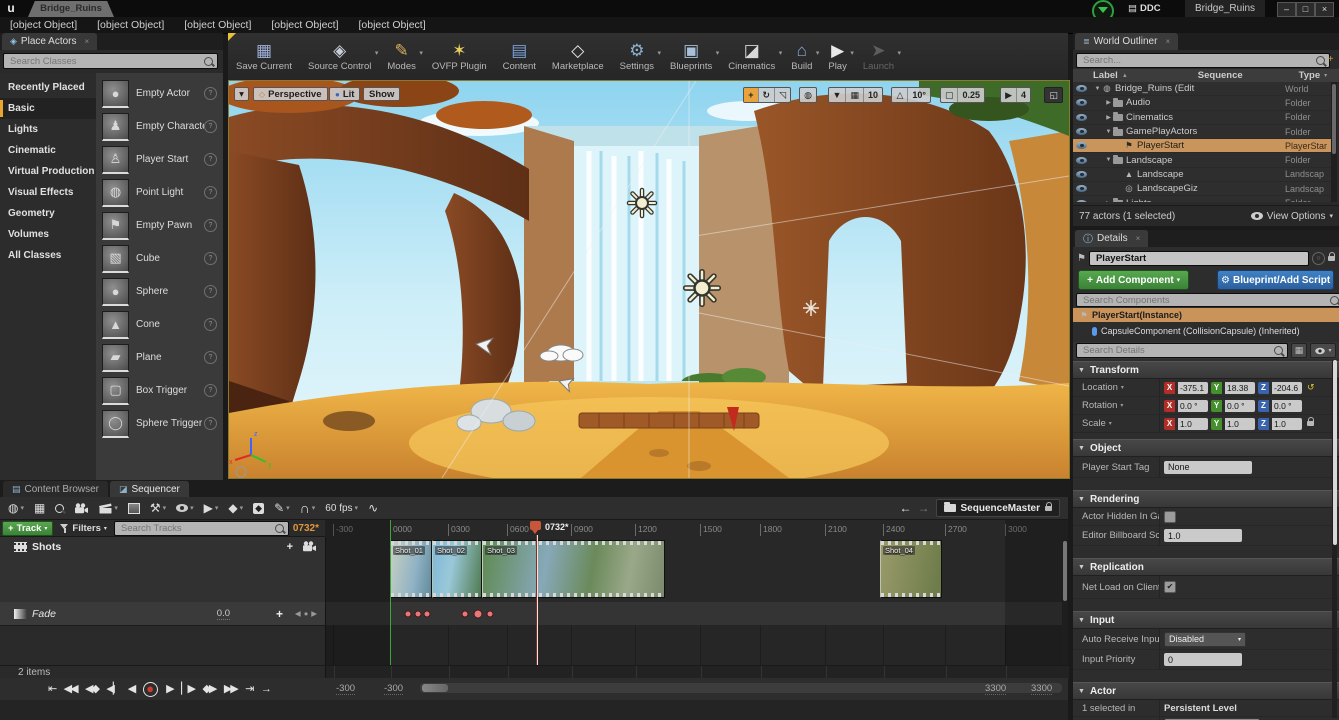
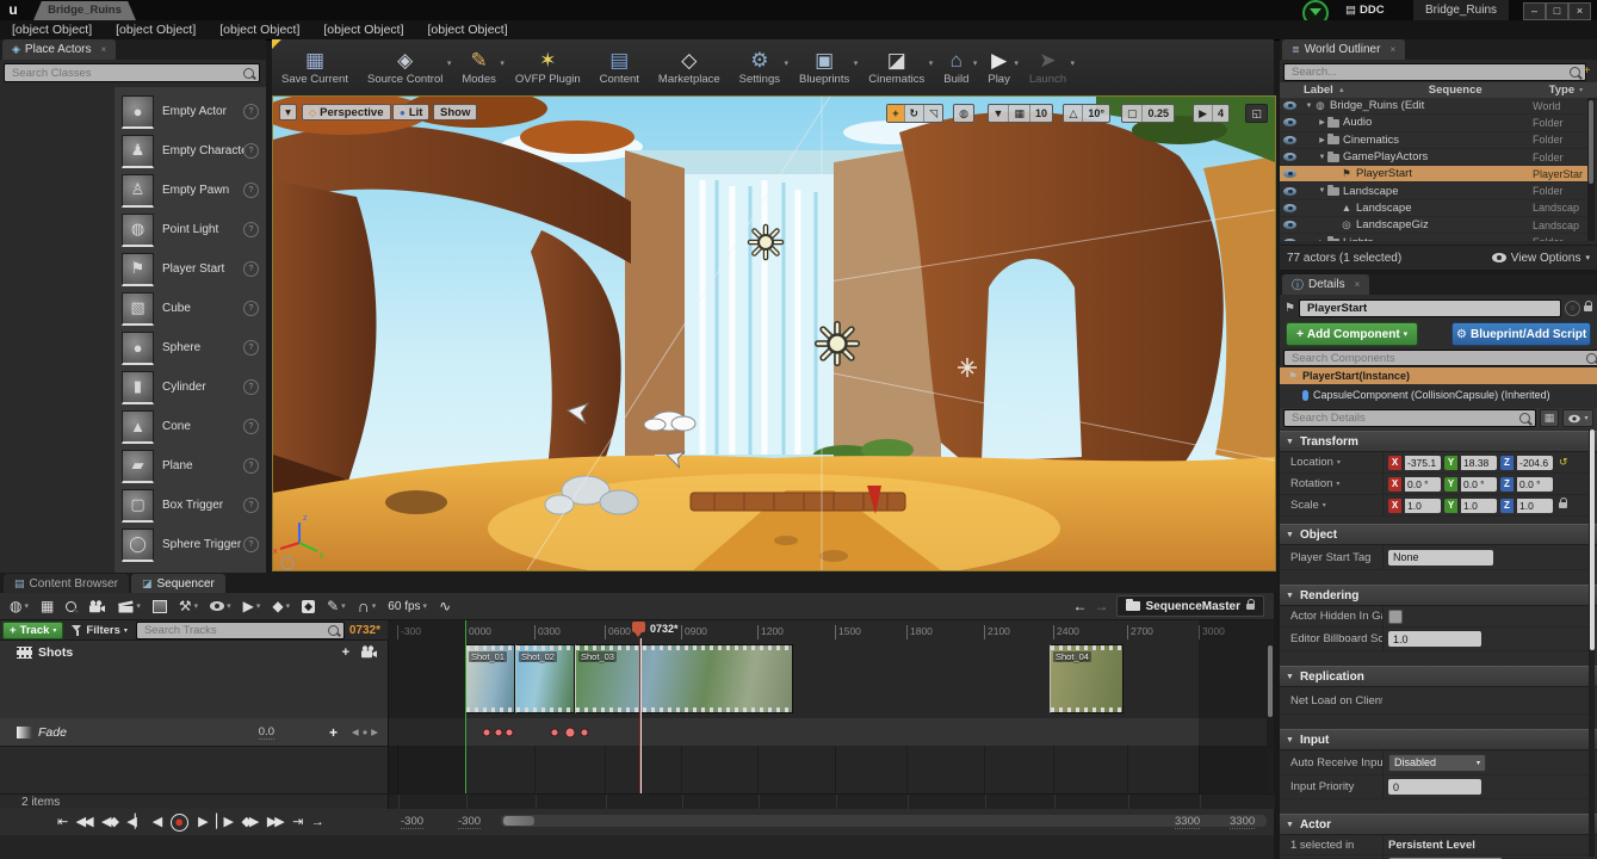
  u
  Bridge_Ruins
  ▤
  DDC
  Bridge_Ruins
  –
  □
  ×
  [object Object]
  [object Object]
  [object Object]
  [object Object]
  [object Object]
  ◈
  Place Actors
  ×
  Search Classes
- Recently Placed
- Basic
- Lights
- Cinematic
- Virtual Production
- Visual Effects
- Geometry
- Volumes
- All Classes
  ●
  Empty Actor
  ♟
  Empty Charact
  ♙
- Player Start
+ Empty Pawn
  ◍
  Point Light
  ⚑
- Empty Pawn
+ Player Start
  ▧
  Cube
  ●
  Sphere
+ ▮
+ Cylinder
  ▲
  Cone
  ▰
  Plane
  ▢
  Box Trigger
  ◯
  Sphere Trigger
  ▦
  Save Current
  ◈
  Source Control
  ✎
  Modes
  ✶
  OVFP Plugin
  ▤
  Content
  ◇
  Marketplace
  ⚙
  Settings
  ▣
  Blueprints
  ◪
  Cinematics
  ⌂
  Build
  ▶
  Play
  ➤
  Launch
  ▾
  ◇
  Perspective
  ●
  Lit
  Show
  +
  ↻
  ◹
  ◍
  ▼
  ▦
  10
  △
  10°
  ▢
  0.25
  ▶
  4
  ◱
  ≣
  World Outliner
  ×
  Search...
  +
  Label
  Sequence
  Type
  Bridge_Ruins (Edit
  World
  Audio
  Folder
  Cinematics
  Folder
  GamePlayActors
  Folder
  PlayerStart
  PlayerStar
  Landscape
  Folder
  Landscape
  Landscap
  LandscapeGiz
  Landscap
  77 actors (1 selected)
  View Options
  ⓘ
  Details
  ×
  ⚑
  PlayerStart
  +
  Add Component
  ⚙
  Blueprint/Add Script
  Search Components
  PlayerStart(Instance)
  CapsuleComponent (CollisionCapsule) (Inherited)
  Search Details
  ▦
  Transform
  Location
  X
  -375.1
  Y
  18.38
  Z
  -204.6
  ↺
  Rotation
  X
  0.0 °
  Y
  0.0 °
  Z
  0.0 °
  Scale
  X
  1.0
  Y
  1.0
  Z
  1.0
  Object
  Player Start Tag
  None
  Rendering
  Actor Hidden In G
  Editor Billboard Sc
  1.0
  Replication
  Net Load on Clien
- ✔
  Input
  Auto Receive Inpu
  Disabled
  Input Priority
  0
  Actor
  1 selected in
  Persistent Level
  ▤
  Content Browser
  ◪
  Sequencer
  ◍
  ▦
  ⚒
  ▶
  ◆
  ◆
  ✎
  ∩
  60 fps
  ∿
  ←
  →
  SequenceMaster
  +
  Track
  Filters
  Search Tracks
  0732*
  -300
  0000
  0300
  0600
  0900
  1200
  1500
  1800
  2100
  2400
  2700
  3000
  Shot_01
  Shot_02
  Shot_03
  Shot_04
  0732*
  Shots
  +
  Fade
  0.0
  +
  ◀
  ●
  ▶
  2 items
  ⇤
  ◀◀
  ◀◆
  ◀▏
  ◀
  ●
  ▶
  ▏▶
  ◆▶
  ▶▶
  ⇥
  →
  -300
  -300
  3300
  3300
